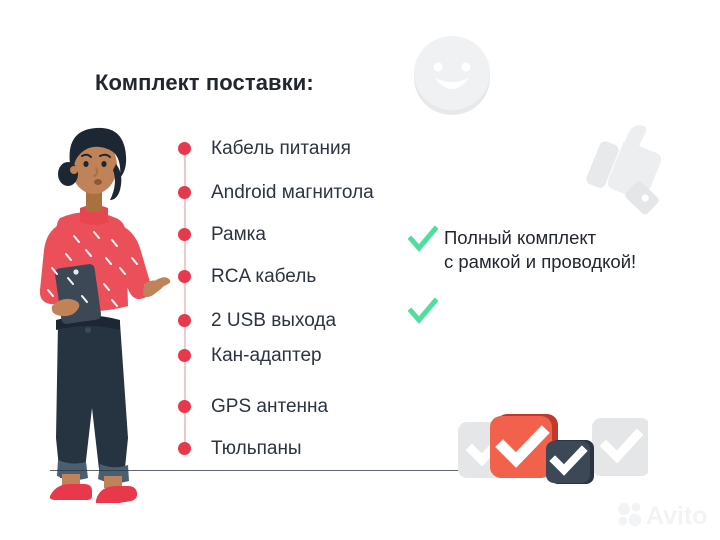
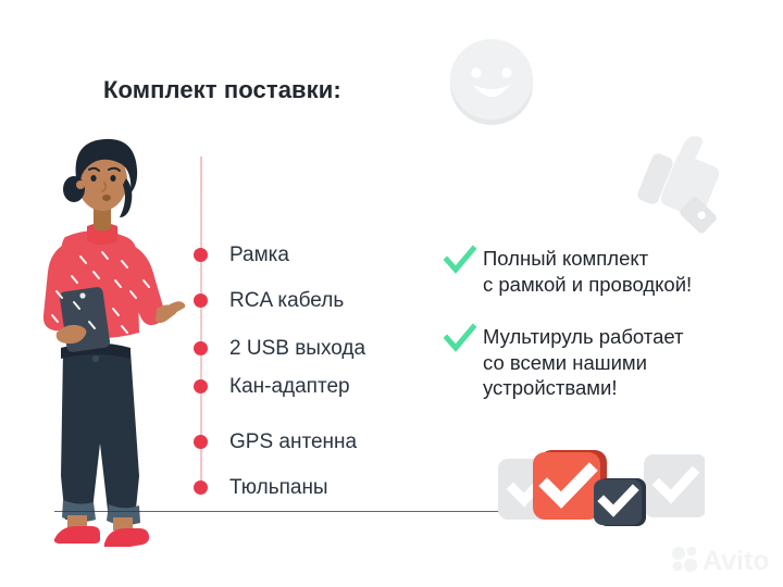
  Комплект поставки:
- Кабель питания
- Android магнитола
  Рамка
  RCA кабель
  2 USB выхода
  Кан-адаптер
  GPS антенна
  Тюльпаны
  Полный комплект
  с рамкой и проводкой!
+ Мультируль работает
+ со всеми нашими
+ устройствами!
